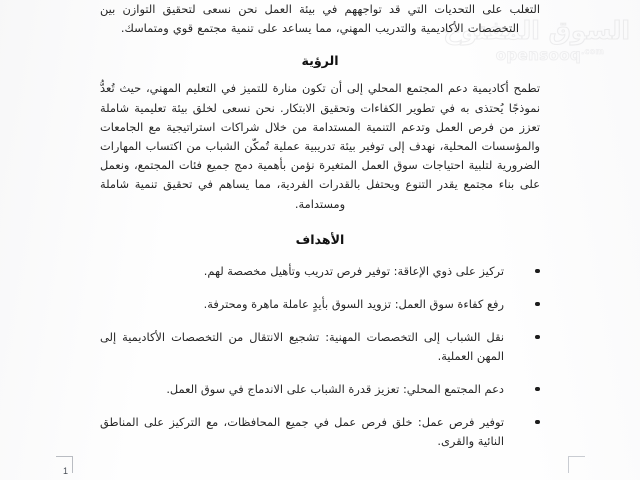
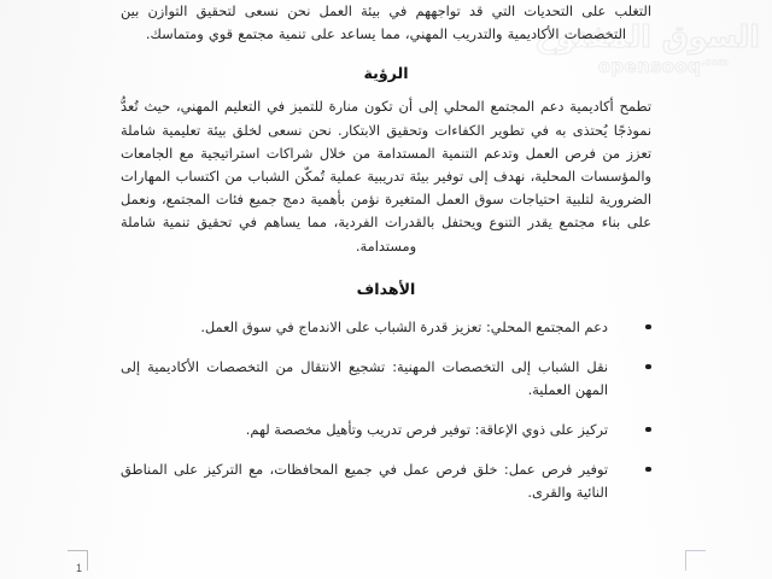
  التغلب على التحديات التي قد تواجههم في بيئة العمل نحن نسعى لتحقيق التوازن بين التخصصات الأكاديمية والتدريب المهني، مما يساعد على تنمية مجتمع قوي ومتماسك.
  الرؤية
  تطمح أكاديمية دعم المجتمع المحلي إلى أن تكون منارة للتميز في التعليم المهني، حيث تُعدُّ نموذجًا يُحتذى به في تطوير الكفاءات وتحقيق الابتكار. نحن نسعى لخلق بيئة تعليمية شاملة تعزز من فرص العمل وتدعم التنمية المستدامة من خلال شراكات استراتيجية مع الجامعات والمؤسسات المحلية، نهدف إلى توفير بيئة تدريبية عملية تُمكّن الشباب من اكتساب المهارات الضرورية لتلبية احتياجات سوق العمل المتغيرة نؤمن بأهمية دمج جميع فئات المجتمع، ونعمل على بناء مجتمع يقدر التنوع ويحتفل بالقدرات الفردية، مما يساهم في تحقيق تنمية شاملة ومستدامة.
  الأهداف
- تركيز على ذوي الإعاقة: توفير فرص تدريب وتأهيل مخصصة لهم.
+ دعم المجتمع المحلي: تعزيز قدرة الشباب على الاندماج في سوق العمل.
- رفع كفاءة سوق العمل: تزويد السوق بأيدٍ عاملة ماهرة ومحترفة.
  نقل الشباب إلى التخصصات المهنية: تشجيع الانتقال من التخصصات الأكاديمية إلى المهن العملية.
- دعم المجتمع المحلي: تعزيز قدرة الشباب على الاندماج في سوق العمل.
+ تركيز على ذوي الإعاقة: توفير فرص تدريب وتأهيل مخصصة لهم.
  توفير فرص عمل: خلق فرص عمل في جميع المحافظات، مع التركيز على المناطق النائية والقرى.
  1
